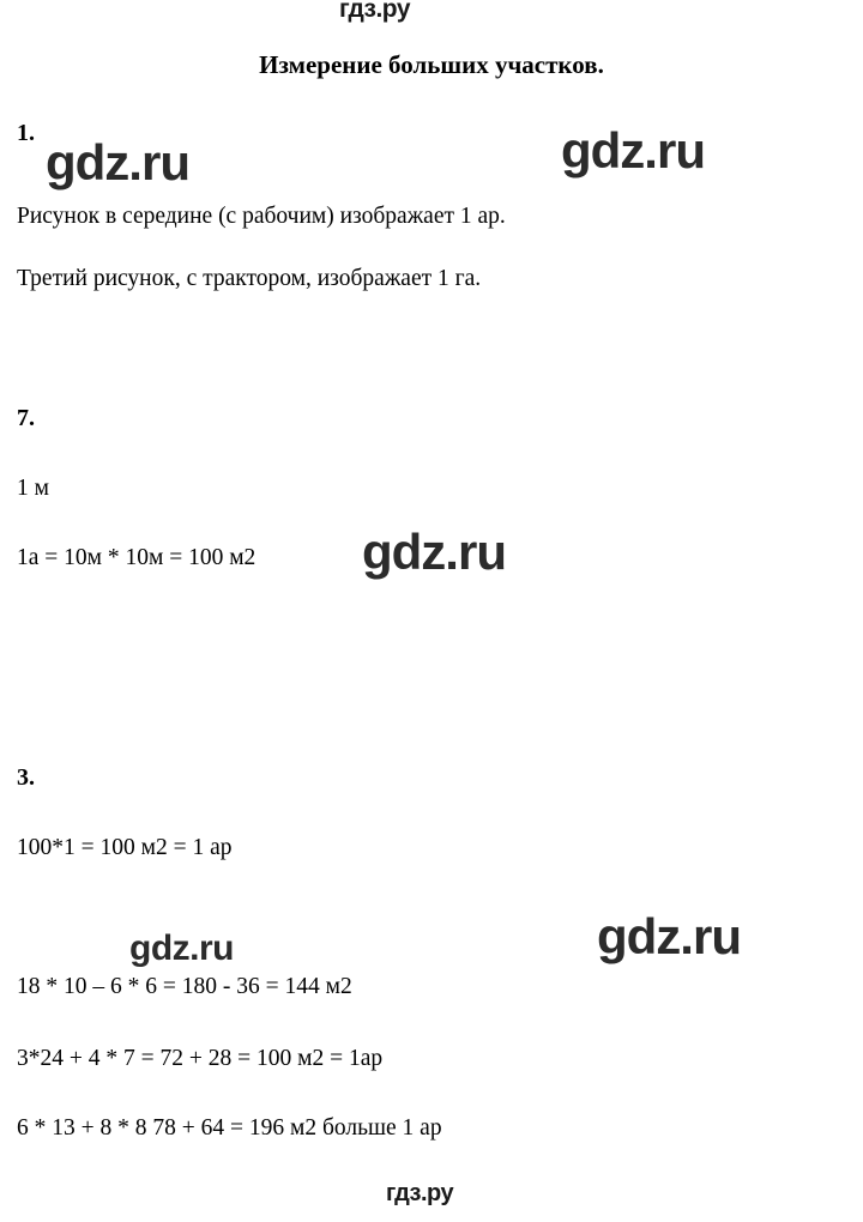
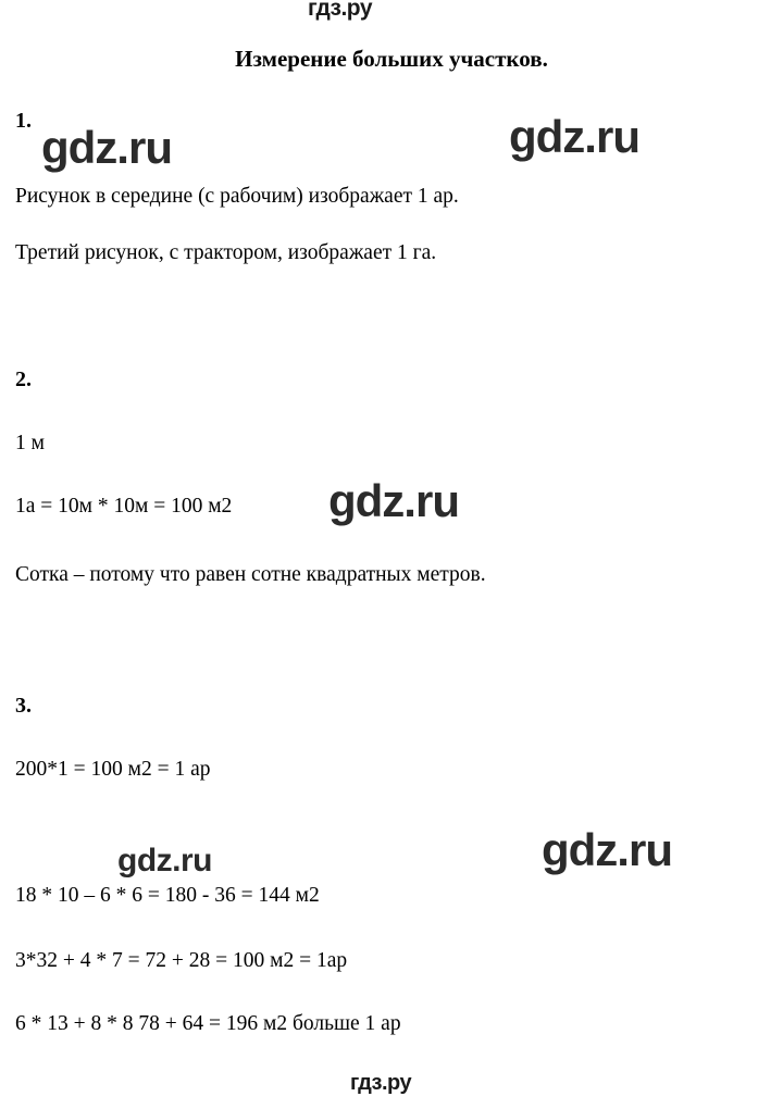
  гдз.ру
  Измерение больших участков.
  1.
  Рисунок в середине (с рабочим) изображает 1 ар.
  Третий рисунок, с трактором, изображает 1 га.
- 7.
+ 2.
  1 м
  1а = 10м * 10м = 100 м2
+ Сотка – потому что равен сотне квадратных метров.
  3.
- 100*1 = 100 м2 = 1 ар
+ 200*1 = 100 м2 = 1 ар
  18 * 10 – 6 * 6 = 180 - 36 = 144 м2
- 3*24 + 4 * 7 = 72 + 28 = 100 м2 = 1ар
+ 3*32 + 4 * 7 = 72 + 28 = 100 м2 = 1ар
  6 * 13 + 8 * 8 78 + 64 = 196 м2 больше 1 ар
  gdz.ru
  gdz.ru
  gdz.ru
  gdz.ru
  gdz.ru
  гдз.ру
